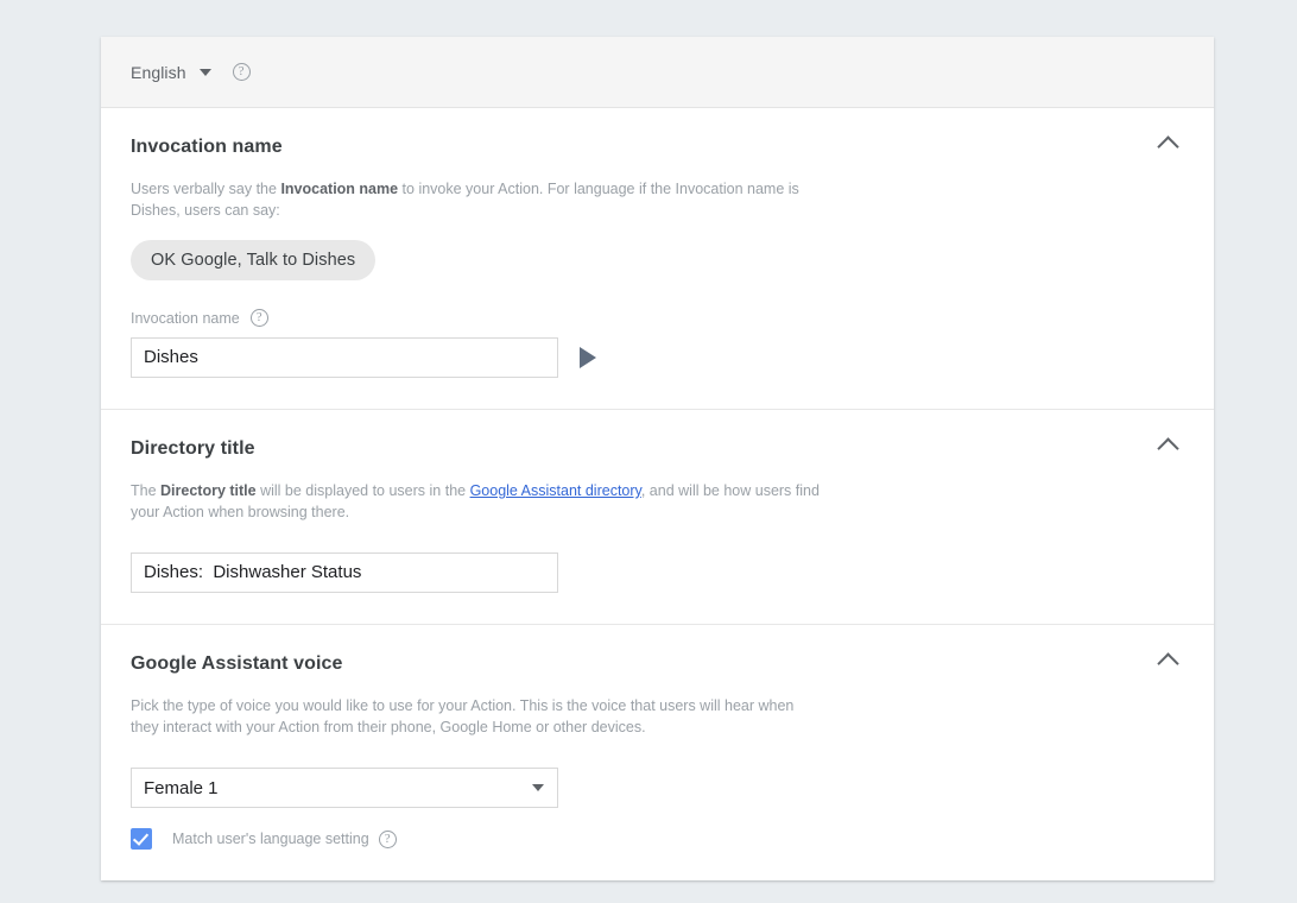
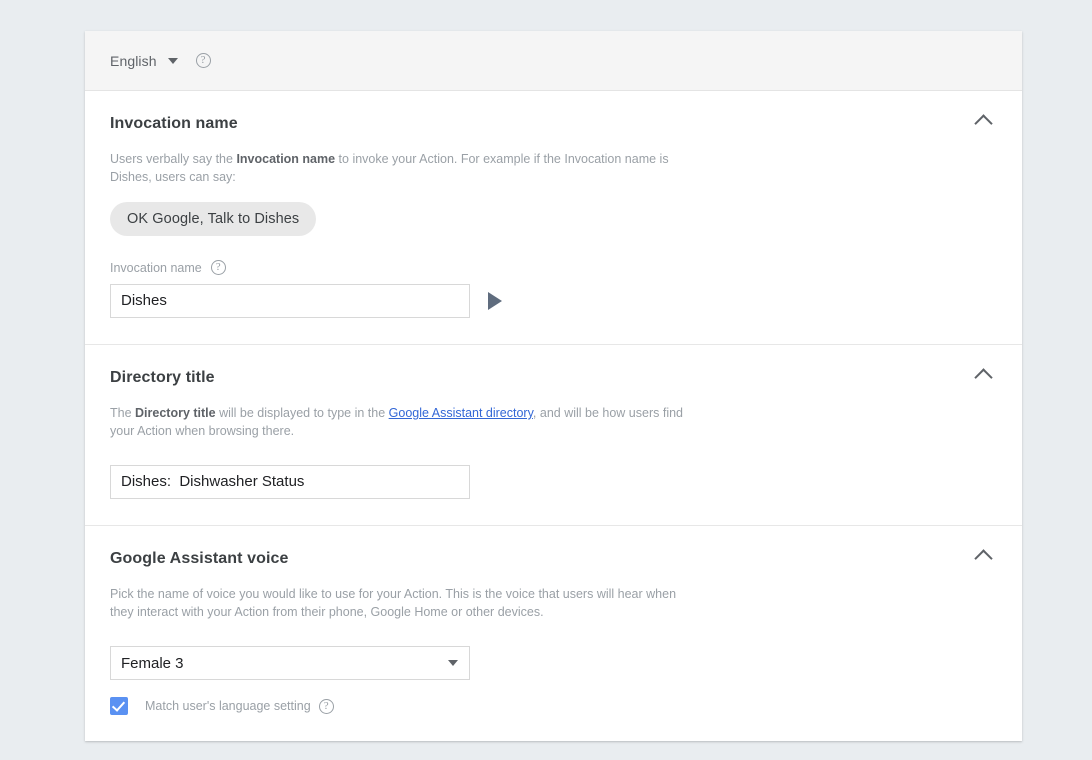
  English
  ?
  Invocation name
- Users verbally say the Invocation name to invoke your Action. For language if the Invocation name is Dishes, users can say:
+ Users verbally say the Invocation name to invoke your Action. For example if the Invocation name is Dishes, users can say:
  OK Google, Talk to Dishes
  Invocation name
  ?
  Dishes
  Directory title
- The Directory title will be displayed to users in the Google Assistant directory, and will be how users find your Action when browsing there.
+ The Directory title will be displayed to type in the Google Assistant directory, and will be how users find your Action when browsing there.
  Dishes: Dishwasher Status
  Google Assistant voice
- Pick the type of voice you would like to use for your Action. This is the voice that users will hear when they interact with your Action from their phone, Google Home or other devices.
+ Pick the name of voice you would like to use for your Action. This is the voice that users will hear when they interact with your Action from their phone, Google Home or other devices.
- Female 1
+ Female 3
  Match user's language setting
  ?
